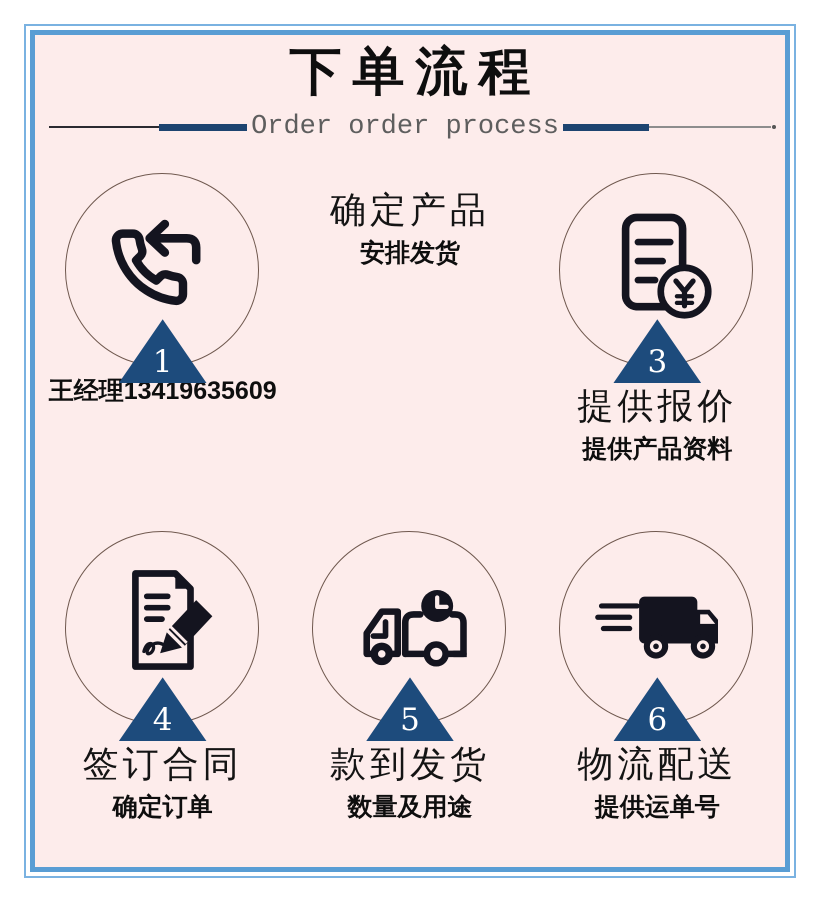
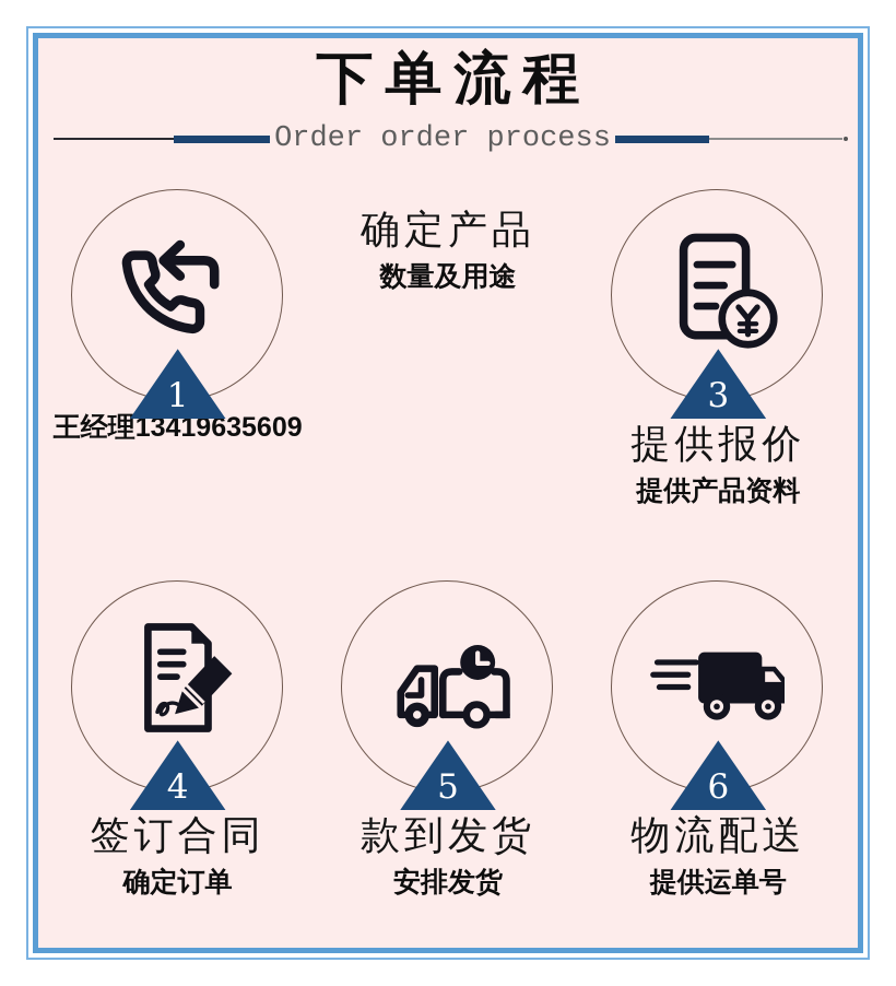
  下单流程
  Order order process
  1
  王经理13419635609
  确定产品
- 安排发货
+ 数量及用途
  3
  提供报价
  提供产品资料
  4
  签订合同
  确定订单
  5
  款到发货
- 数量及用途
+ 安排发货
  6
  物流配送
  提供运单号
